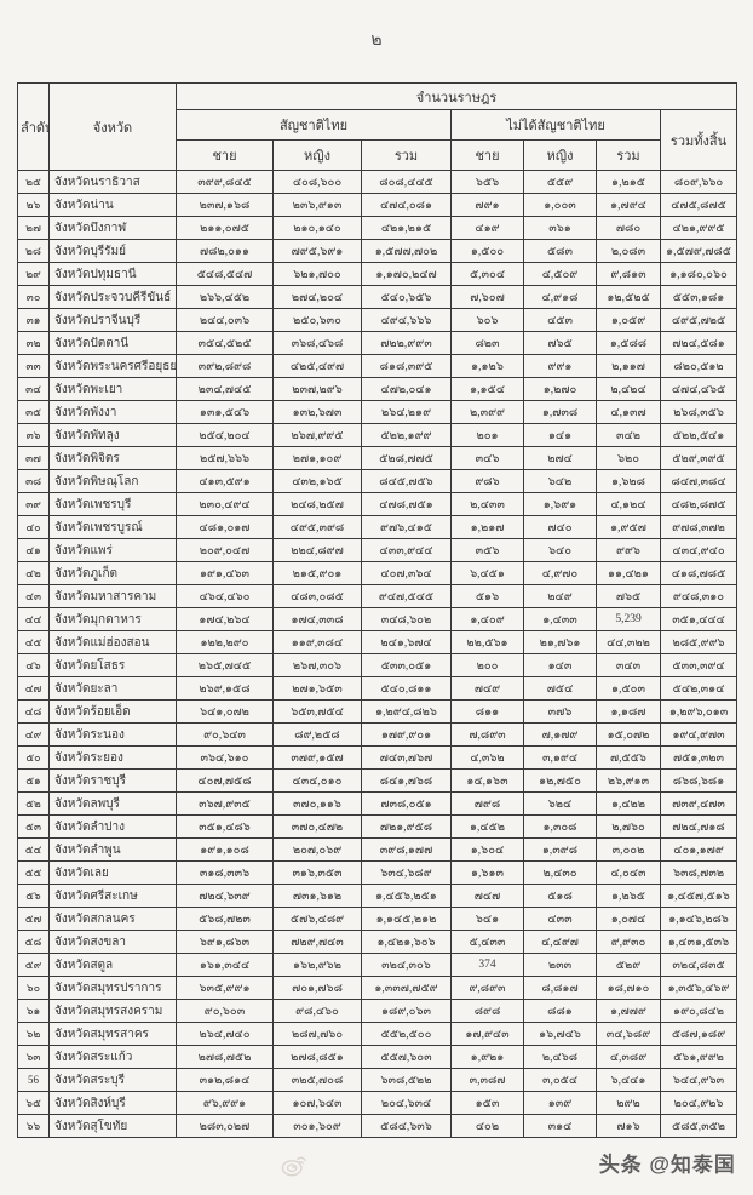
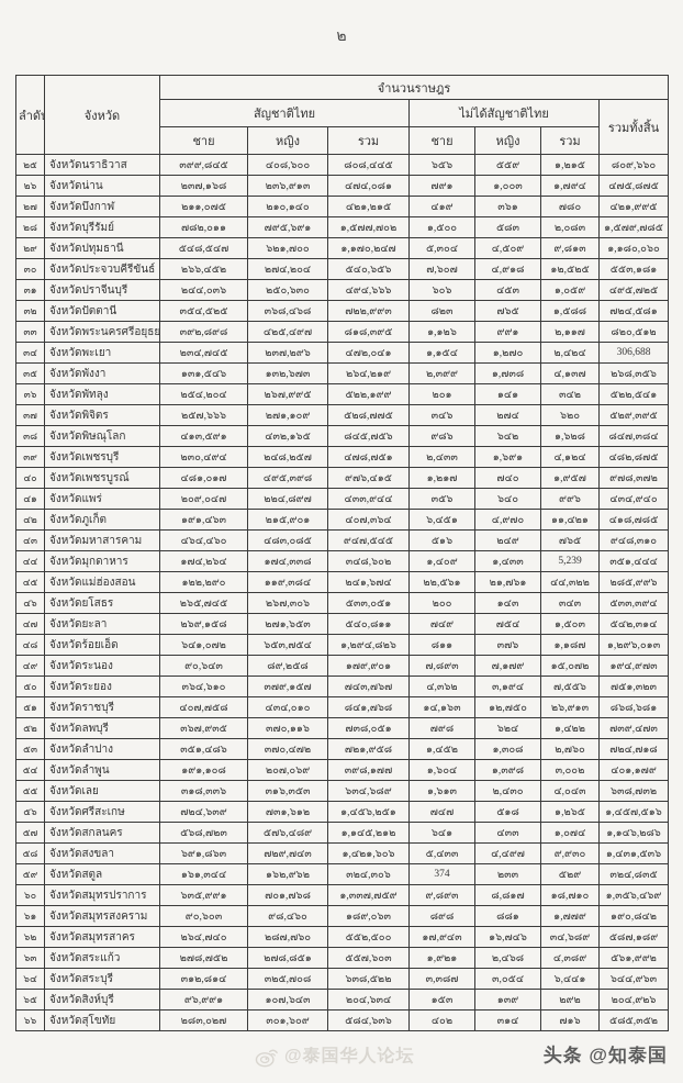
  ๒
  ลำดั	จังหวัด	จำนวนราษฎร
  สัญชาติไทย	ไม่ได้สัญชาติไทย	รวมทั้งสิ้น
  ชาย	หญิง	รวม	ชาย	หญิง	รวม
  ๒๕	จังหวัดนราธิวาส	๓๙๙,๘๔๕	๔๐๘,๖๐๐	๘๐๘,๔๔๕	๖๕๖	๕๕๙	๑,๒๑๕	๘๐๙,๖๖๐
  ๒๖	จังหวัดน่าน	๒๓๗,๑๖๘	๒๓๖,๙๑๓	๔๗๔,๐๘๑	๗๙๑	๑,๐๐๓	๑,๗๙๔	๔๗๕,๘๗๕
  ๒๗	จังหวัดบึงกาฬ	๒๑๑,๐๗๕	๒๑๐,๑๔๐	๔๒๑,๒๑๕	๔๑๙	๓๖๑	๗๘๐	๔๒๑,๙๙๕
  ๒๘	จังหวัดบุรีรัมย์	๗๘๒,๐๑๑	๗๙๕,๖๙๑	๑,๕๗๗,๗๐๒	๑,๕๐๐	๕๘๓	๒,๐๘๓	๑,๕๗๙,๗๘๕
  ๒๙	จังหวัดปทุมธานี	๕๔๘,๕๔๗	๖๒๑,๗๐๐	๑,๑๗๐,๒๔๗	๕,๓๐๔	๔,๕๐๙	๙,๘๑๓	๑,๑๘๐,๐๖๐
  ๓๐	จังหวัดประจวบคีรีขันธ์	๒๖๖,๔๕๒	๒๗๔,๒๐๔	๕๔๐,๖๕๖	๗,๖๐๗	๔,๙๑๘	๑๒,๕๒๕	๕๕๓,๑๘๑
  ๓๑	จังหวัดปราจีนบุรี	๒๔๔,๐๓๖	๒๕๐,๖๓๐	๔๙๔,๖๖๖	๖๐๖	๔๕๓	๑,๐๕๙	๔๙๕,๗๒๕
  ๓๒	จังหวัดปัตตานี	๓๕๔,๕๒๕	๓๖๘,๔๖๘	๗๒๒,๙๙๓	๘๒๓	๗๖๕	๑,๕๘๘	๗๒๔,๕๘๑
  ๓๓	จังหวัดพระนครศรีอยุธย	๓๙๒,๘๙๘	๔๒๕,๔๙๗	๘๑๘,๓๙๕	๑,๑๒๖	๙๙๑	๒,๑๑๗	๘๒๐,๕๑๒
- ๓๔	จังหวัดพะเยา	๒๓๔,๗๔๕	๒๓๗,๒๙๖	๔๗๒,๐๔๑	๑,๑๕๔	๑,๒๗๐	๒,๔๒๔	๔๗๔,๔๖๕
+ ๓๔	จังหวัดพะเยา	๒๓๔,๗๔๕	๒๓๗,๒๙๖	๔๗๒,๐๔๑	๑,๑๕๔	๑,๒๗๐	๒,๔๒๔	306,688
  ๓๕	จังหวัดพังงา	๑๓๑,๕๔๖	๑๓๒,๖๗๓	๒๖๔,๒๑๙	๒,๓๙๙	๑,๗๓๘	๔,๑๓๗	๒๖๘,๓๕๖
  ๓๖	จังหวัดพัทลุง	๒๕๔,๒๐๔	๒๖๗,๙๙๕	๕๒๒,๑๙๙	๒๐๑	๑๔๑	๓๔๒	๕๒๒,๕๔๑
  ๓๗	จังหวัดพิจิตร	๒๕๗,๖๖๖	๒๗๑,๑๐๙	๕๒๘,๗๗๕	๓๔๖	๒๗๔	๖๒๐	๕๒๙,๓๙๕
  ๓๘	จังหวัดพิษณุโลก	๔๑๓,๕๙๑	๔๓๒,๑๖๕	๘๔๕,๗๕๖	๙๘๖	๖๔๒	๑,๖๒๘	๘๔๗,๓๘๔
  ๓๙	จังหวัดเพชรบุรี	๒๓๐,๔๙๔	๒๔๘,๒๕๗	๔๗๘,๗๕๑	๒,๔๓๓	๑,๖๙๑	๔,๑๒๔	๔๘๒,๘๗๕
  ๔๐	จังหวัดเพชรบูรณ์	๔๘๑,๐๑๗	๔๙๕,๓๙๘	๙๗๖,๔๑๕	๑,๒๑๗	๗๔๐	๑,๙๕๗	๙๗๘,๓๗๒
  ๔๑	จังหวัดแพร่	๒๐๙,๐๔๗	๒๒๔,๘๙๗	๔๓๓,๙๔๔	๓๕๖	๖๔๐	๙๙๖	๔๓๔,๙๔๐
  ๔๒	จังหวัดภูเก็ต	๑๙๑,๔๖๓	๒๑๕,๙๐๑	๔๐๗,๓๖๔	๖,๔๕๑	๔,๙๗๐	๑๑,๔๒๑	๔๑๘,๗๘๕
  ๔๓	จังหวัดมหาสารคาม	๔๖๔,๔๖๐	๔๘๓,๐๘๕	๙๔๗,๕๔๕	๕๑๖	๒๔๙	๗๖๕	๙๔๘,๓๑๐
  ๔๔	จังหวัดมุกดาหาร	๑๗๔,๒๖๔	๑๗๔,๓๓๘	๓๔๘,๖๐๒	๑,๔๐๙	๑,๔๓๓	5,239	๓๕๑,๔๔๔
  ๔๕	จังหวัดแม่ฮ่องสอน	๑๒๒,๒๙๐	๑๑๙,๓๘๔	๒๔๑,๖๗๔	๒๒,๕๖๑	๒๑,๗๖๑	๔๔,๓๒๒	๒๘๕,๙๙๖
  ๔๖	จังหวัดยโสธร	๒๖๕,๗๔๕	๒๖๗,๓๐๖	๕๓๓,๐๕๑	๒๐๐	๑๔๓	๓๔๓	๕๓๓,๓๙๔
  ๔๗	จังหวัดยะลา	๒๖๙,๑๕๘	๒๗๑,๖๕๓	๕๔๐,๘๑๑	๗๔๙	๗๕๔	๑,๕๐๓	๕๔๒,๓๑๔
  ๔๘	จังหวัดร้อยเอ็ด	๖๔๑,๐๗๒	๖๕๓,๗๕๔	๑,๒๙๔,๘๒๖	๘๑๑	๓๗๖	๑,๑๘๗	๑,๒๙๖,๐๑๓
  ๔๙	จังหวัดระนอง	๙๐,๖๔๓	๘๙,๒๕๘	๑๗๙,๙๐๑	๗,๘๙๓	๗,๑๗๙	๑๕,๐๗๒	๑๙๔,๙๗๓
  ๕๐	จังหวัดระยอง	๓๖๔,๖๑๐	๓๗๙,๑๕๗	๗๔๓,๗๖๗	๔,๓๖๒	๓,๑๙๔	๗,๕๕๖	๗๕๑,๓๒๓
  ๕๑	จังหวัดราชบุรี	๔๐๗,๗๕๘	๔๓๔,๐๑๐	๘๔๑,๗๖๘	๑๔,๑๖๓	๑๒,๗๕๐	๒๖,๙๑๓	๘๖๘,๖๘๑
  ๕๒	จังหวัดลพบุรี	๓๖๗,๙๓๕	๓๗๐,๑๑๖	๗๓๘,๐๕๑	๗๙๘	๖๒๔	๑,๔๒๒	๗๓๙,๔๗๓
  ๕๓	จังหวัดลำปาง	๓๕๑,๔๘๖	๓๗๐,๔๗๒	๗๒๑,๙๕๘	๑,๔๕๒	๑,๓๐๘	๒,๗๖๐	๗๒๔,๗๑๘
  ๕๔	จังหวัดลำพูน	๑๙๑,๑๐๘	๒๐๗,๐๖๙	๓๙๘,๑๗๗	๑,๖๐๔	๑,๓๙๘	๓,๐๐๒	๔๐๑,๑๗๙
  ๕๕	จังหวัดเลย	๓๑๘,๓๓๖	๓๑๖,๓๕๓	๖๓๔,๖๘๙	๑,๖๑๓	๒,๔๓๐	๔,๐๔๓	๖๓๘,๗๓๒
  ๕๖	จังหวัดศรีสะเกษ	๗๒๔,๖๓๙	๗๓๑,๖๑๒	๑,๔๕๖,๒๕๑	๗๔๗	๕๑๘	๑,๒๖๕	๑,๔๕๗,๕๑๖
  ๕๗	จังหวัดสกลนคร	๕๖๘,๗๒๓	๕๗๖,๔๘๙	๑,๑๔๕,๒๑๒	๖๔๑	๔๓๓	๑,๐๗๔	๑,๑๔๖,๒๘๖
  ๕๘	จังหวัดสงขลา	๖๙๑,๘๖๓	๗๒๙,๗๔๓	๑,๔๒๑,๖๐๖	๕,๔๓๓	๔,๔๙๗	๙,๙๓๐	๑,๔๓๑,๕๓๖
  ๕๙	จังหวัดสตูล	๑๖๑,๓๔๔	๑๖๒,๙๖๒	๓๒๔,๓๐๖	374	๒๓๓	๕๒๙	๓๒๔,๘๓๕
  ๖๐	จังหวัดสมุทรปราการ	๖๓๕,๙๙๑	๗๐๑,๗๖๘	๑,๓๓๗,๗๕๙	๙,๘๙๓	๘,๘๑๗	๑๘,๗๑๐	๑,๓๕๖,๔๖๙
  ๖๑	จังหวัดสมุทรสงคราม	๙๐,๖๐๓	๙๘,๔๖๐	๑๘๙,๐๖๓	๘๙๘	๘๘๑	๑,๗๗๙	๑๙๐,๘๔๒
  ๖๒	จังหวัดสมุทรสาคร	๒๖๔,๗๔๐	๒๘๗,๗๖๐	๕๕๒,๕๐๐	๑๗,๙๔๓	๑๖,๗๔๖	๓๔,๖๘๙	๕๘๗,๑๘๙
  ๖๓	จังหวัดสระแก้ว	๒๗๘,๗๕๒	๒๗๘,๘๕๑	๕๕๗,๖๐๓	๑,๙๒๑	๒,๔๖๘	๔,๓๘๙	๕๖๑,๙๙๒
- 56	จังหวัดสระบุรี	๓๑๒,๘๑๔	๓๒๕,๗๐๘	๖๓๘,๕๒๒	๓,๓๘๗	๓,๐๕๔	๖,๔๔๑	๖๔๔,๙๖๓
+ ๖๔	จังหวัดสระบุรี	๓๑๒,๘๑๔	๓๒๕,๗๐๘	๖๓๘,๕๒๒	๓,๓๘๗	๓,๐๕๔	๖,๔๔๑	๖๔๔,๙๖๓
  ๖๕	จังหวัดสิงห์บุรี	๙๖,๙๙๑	๑๐๗,๖๔๓	๒๐๔,๖๓๔	๑๕๓	๑๓๙	๒๙๒	๒๐๔,๙๒๖
  ๖๖	จังหวัดสุโขทัย	๒๘๓,๐๒๗	๓๐๑,๖๐๙	๕๘๔,๖๓๖	๔๐๒	๓๑๔	๗๑๖	๕๘๕,๓๕๒
+ @泰国华人论坛
  头条 @知泰国
